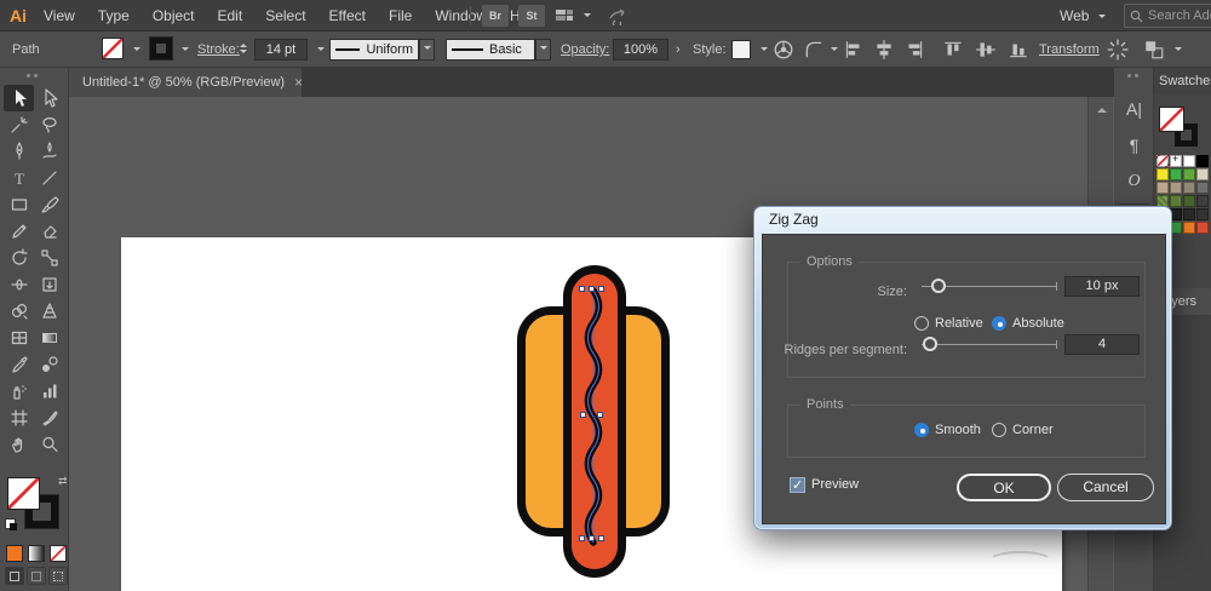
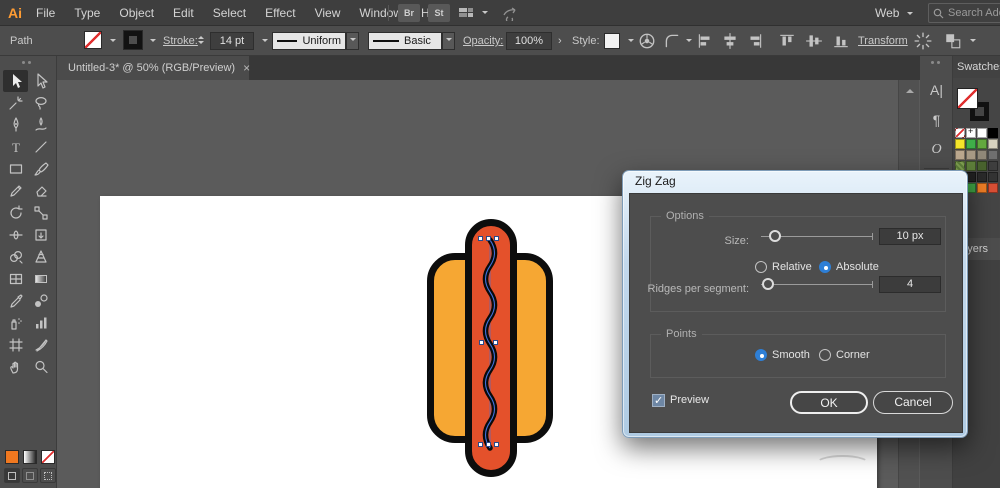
  Ai
- View
+ File
  Type
  Object
  Edit
  Select
  Effect
- File
+ View
  Windo
  Br
  St
  Web
  Search Ad
  Path
  Stroke:
  14 pt
  Uniform
  Basic
  Opacity:
  100%
  ›
  Style:
  Transform
  T
- ⇄
- Untitled-1* @ 50% (RGB/Preview)
+ Untitled-3* @ 50% (RGB/Preview)
  ×
  A|
  ¶
  O
  Swatche
  Zig Zag
  Options
  Size:
  10 px
  Relative
  Absolute
  Ridges per segment:
  4
  Points
  Smooth
  Corner
  Preview
  OK
  Cancel
